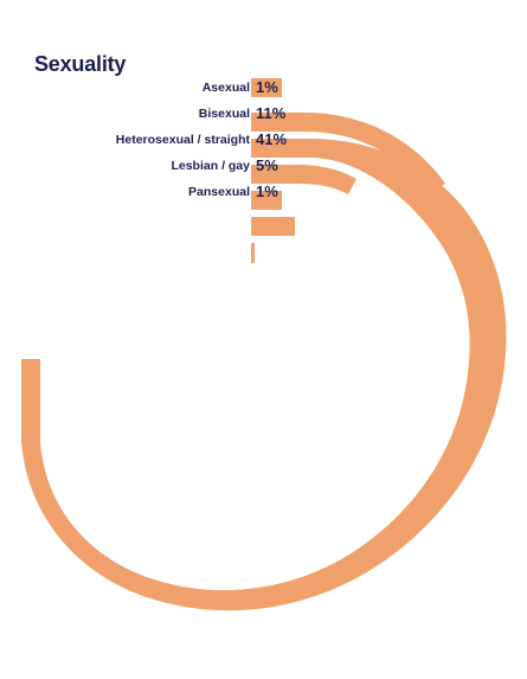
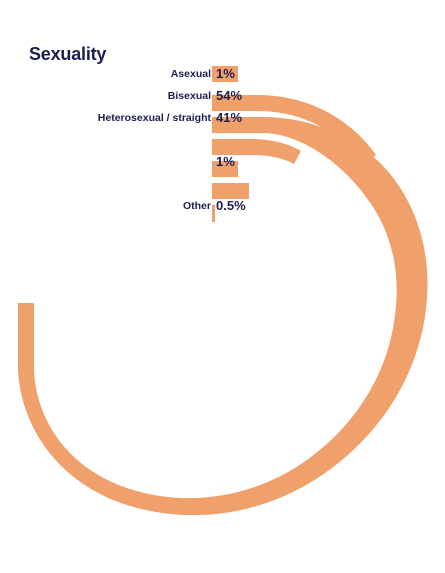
  Sexuality
  Asexual
  1%
  Bisexual
- 11%
+ 54%
  Heterosexual / straight
  41%
- Lesbian / gay
- 5%
- Pansexual
  1%
+ Other
+ 0.5%
